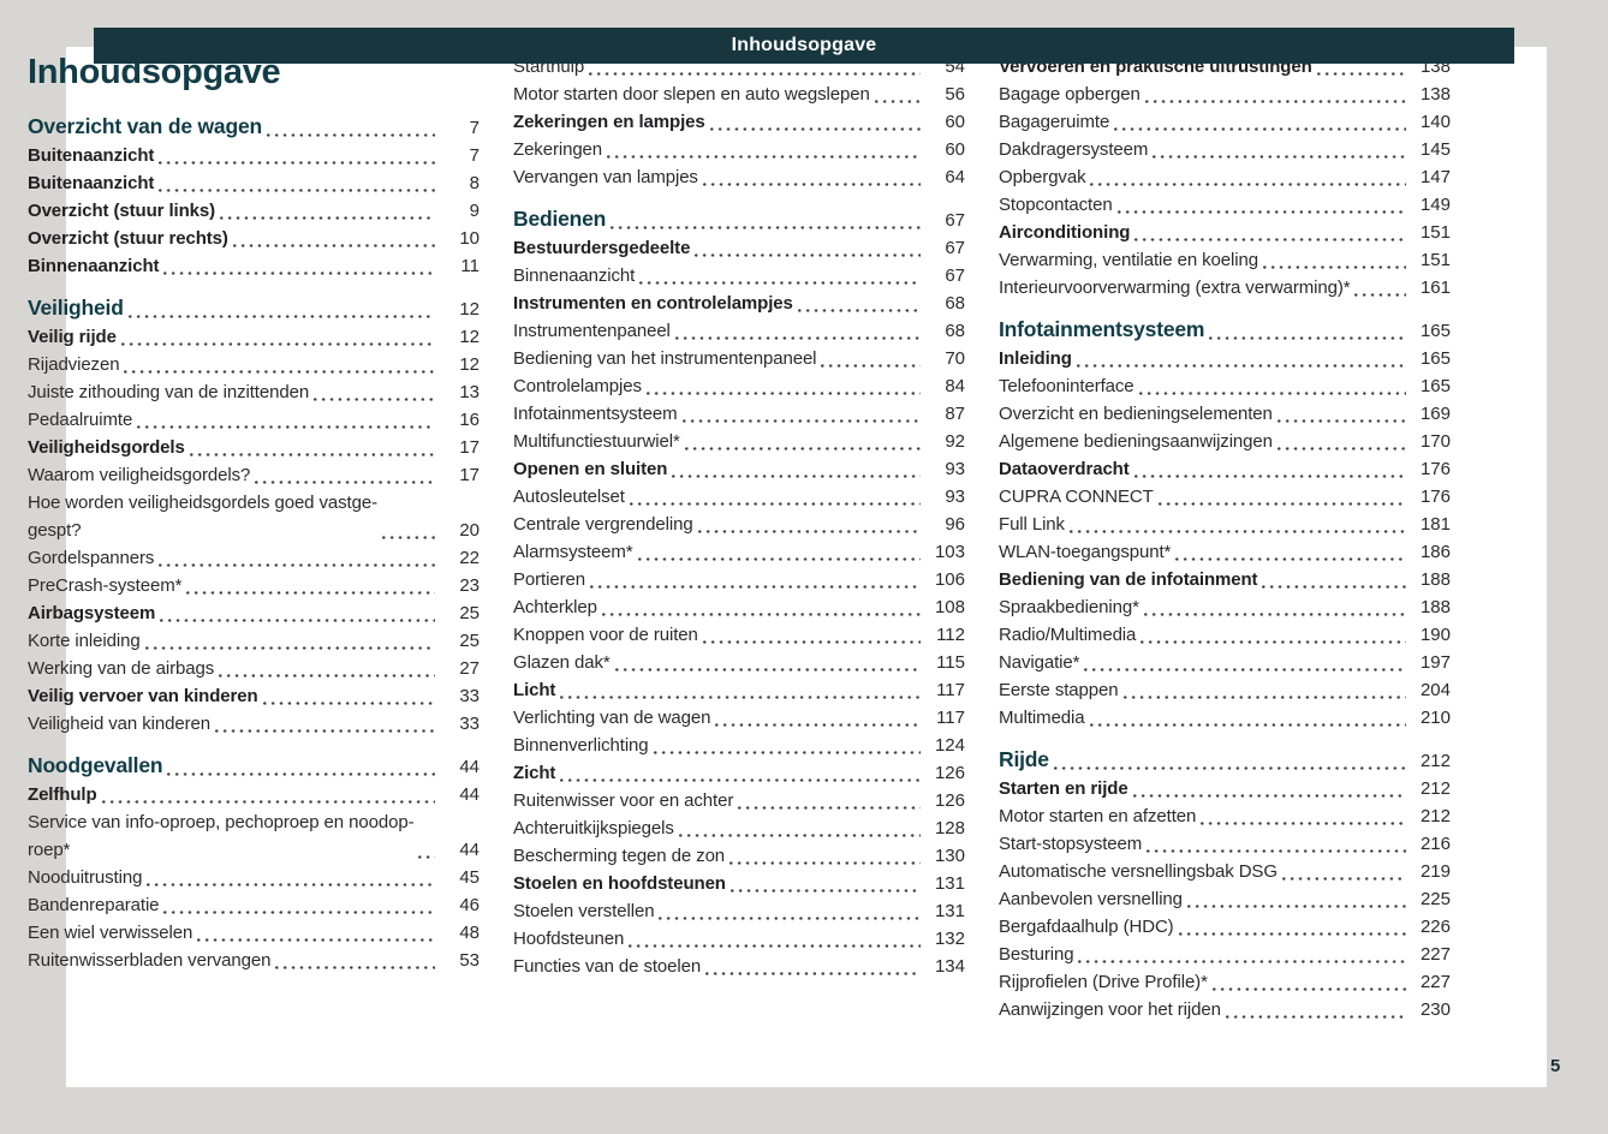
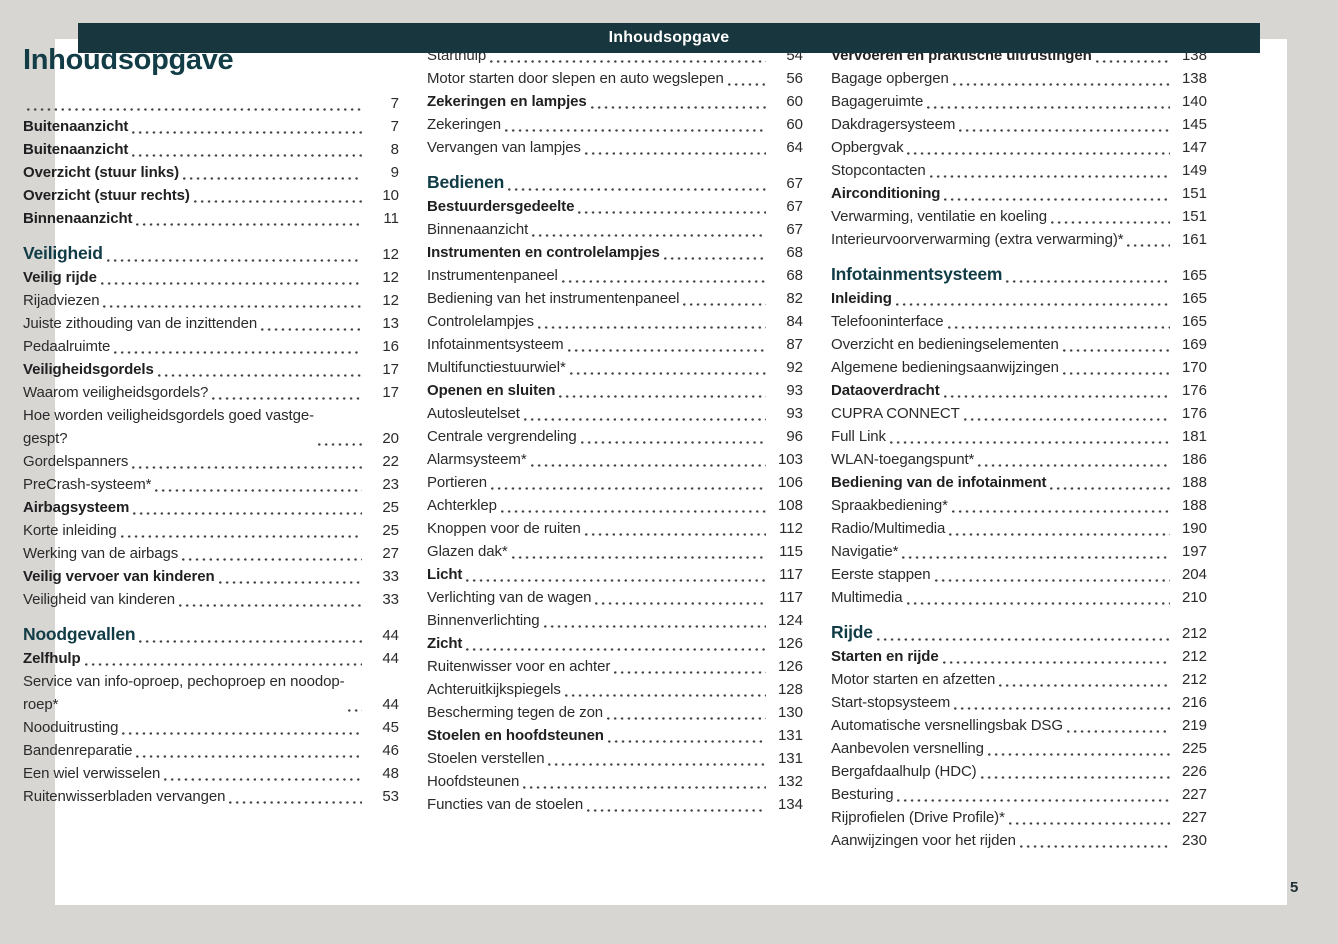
  Inhoudsopgave
  Inhoudsopgave
- Overzicht van de wagen
  7
  Buitenaanzicht
  7
  Buitenaanzicht
  8
  Overzicht (stuur links)
  9
  Overzicht (stuur rechts)
  10
  Binnenaanzicht
  11
  Veiligheid
  12
  Veilig rijde
  12
  Rijadviezen
  12
  Juiste zithouding van de inzittenden
  13
  Pedaalruimte
  16
  Veiligheidsgordels
  17
  Waarom veiligheidsgordels?
  17
  Hoe worden veiligheidsgordels goed vastge-
  gespt?
  20
  Gordelspanners
  22
  PreCrash-systeem*
  23
  Airbagsysteem
  25
  Korte inleiding
  25
  Werking van de airbags
  27
  Veilig vervoer van kinderen
  33
  Veiligheid van kinderen
  33
  Noodgevallen
  44
  Zelfhulp
  44
  Service van info-oproep, pechoproep en noodop-
  roep*
  44
  Nooduitrusting
  45
  Bandenreparatie
  46
  Een wiel verwisselen
  48
  Ruitenwisserbladen vervangen
  53
  Starthulp
  54
  Motor starten door slepen en auto wegslepen
  56
  Zekeringen en lampjes
  60
  Zekeringen
  60
  Vervangen van lampjes
  64
  Bedienen
  67
  Bestuurdersgedeelte
  67
  Binnenaanzicht
  67
  Instrumenten en controlelampjes
  68
  Instrumentenpaneel
  68
  Bediening van het instrumentenpaneel
- 70
+ 82
  Controlelampjes
  84
  Infotainmentsysteem
  87
  Multifunctiestuurwiel*
  92
  Openen en sluiten
  93
  Autosleutelset
  93
  Centrale vergrendeling
  96
  Alarmsysteem*
  103
  Portieren
  106
  Achterklep
  108
  Knoppen voor de ruiten
  112
  Glazen dak*
  115
  Licht
  117
  Verlichting van de wagen
  117
  Binnenverlichting
  124
  Zicht
  126
  Ruitenwisser voor en achter
  126
  Achteruitkijkspiegels
  128
  Bescherming tegen de zon
  130
  Stoelen en hoofdsteunen
  131
  Stoelen verstellen
  131
  Hoofdsteunen
  132
  Functies van de stoelen
  134
  Vervoeren en praktische uitrustingen
  138
  Bagage opbergen
  138
  Bagageruimte
  140
  Dakdragersysteem
  145
  Opbergvak
  147
  Stopcontacten
  149
  Airconditioning
  151
  Verwarming, ventilatie en koeling
  151
  Interieurvoorverwarming (extra verwarming)*
  161
  Infotainmentsysteem
  165
  Inleiding
  165
  Telefooninterface
  165
  Overzicht en bedieningselementen
  169
  Algemene bedieningsaanwijzingen
  170
  Dataoverdracht
  176
  CUPRA CONNECT
  176
  Full Link
  181
  WLAN-toegangspunt*
  186
  Bediening van de infotainment
  188
  Spraakbediening*
  188
  Radio/Multimedia
  190
  Navigatie*
  197
  Eerste stappen
  204
  Multimedia
  210
  Rijde
  212
  Starten en rijde
  212
  Motor starten en afzetten
  212
  Start-stopsysteem
  216
  Automatische versnellingsbak DSG
  219
  Aanbevolen versnelling
  225
  Bergafdaalhulp (HDC)
  226
  Besturing
  227
  Rijprofielen (Drive Profile)*
  227
  Aanwijzingen voor het rijden
  230
  5
